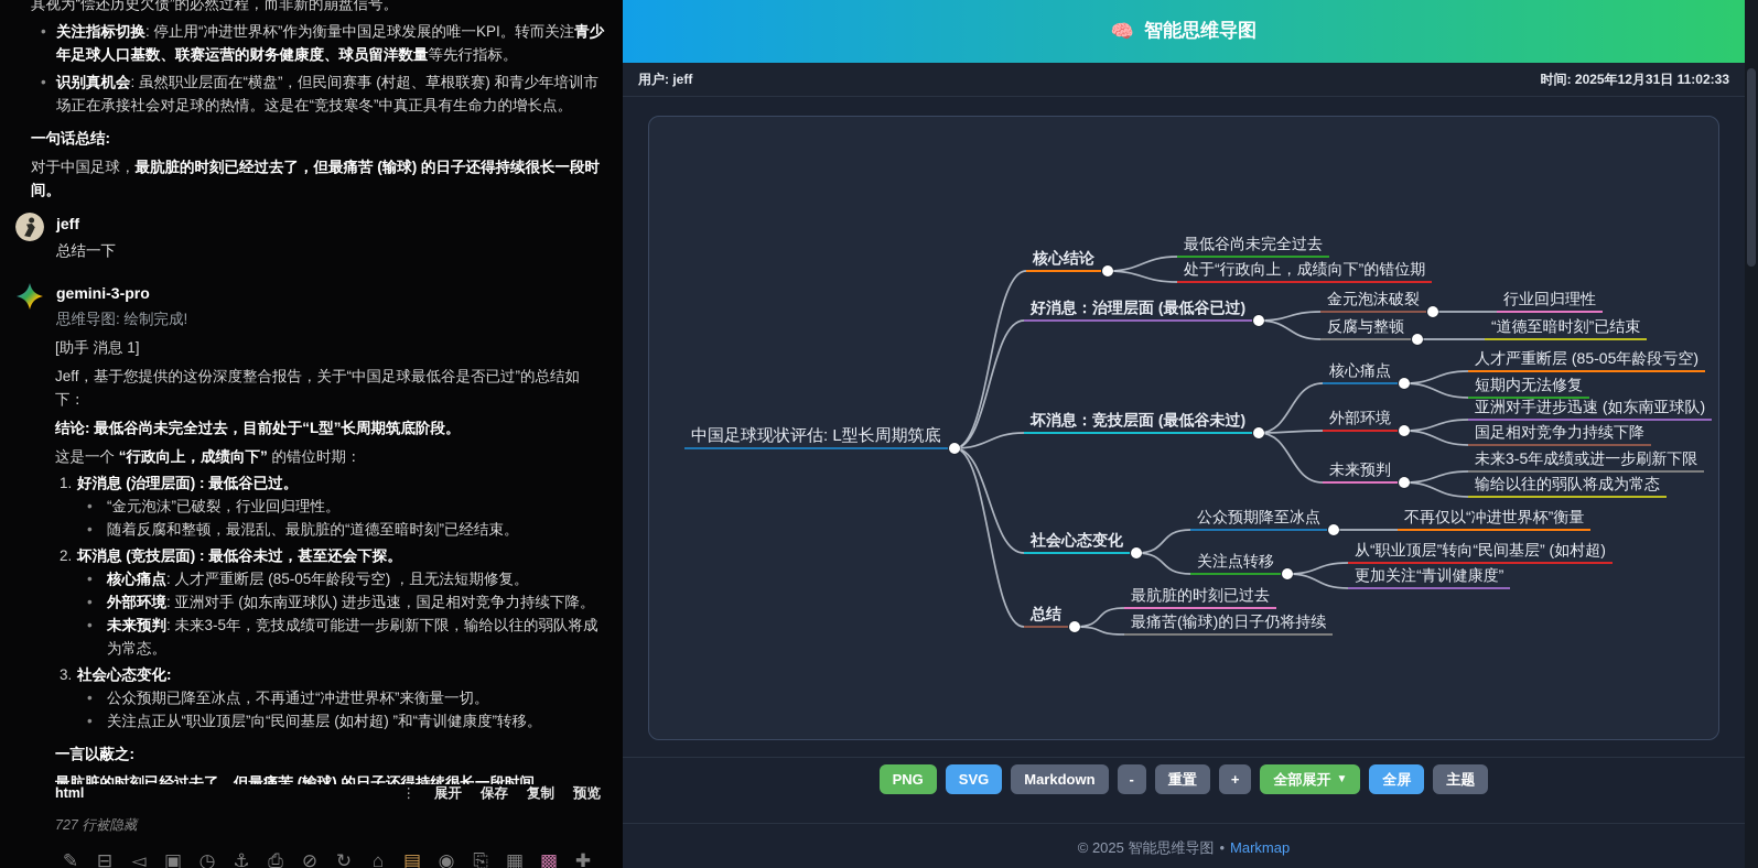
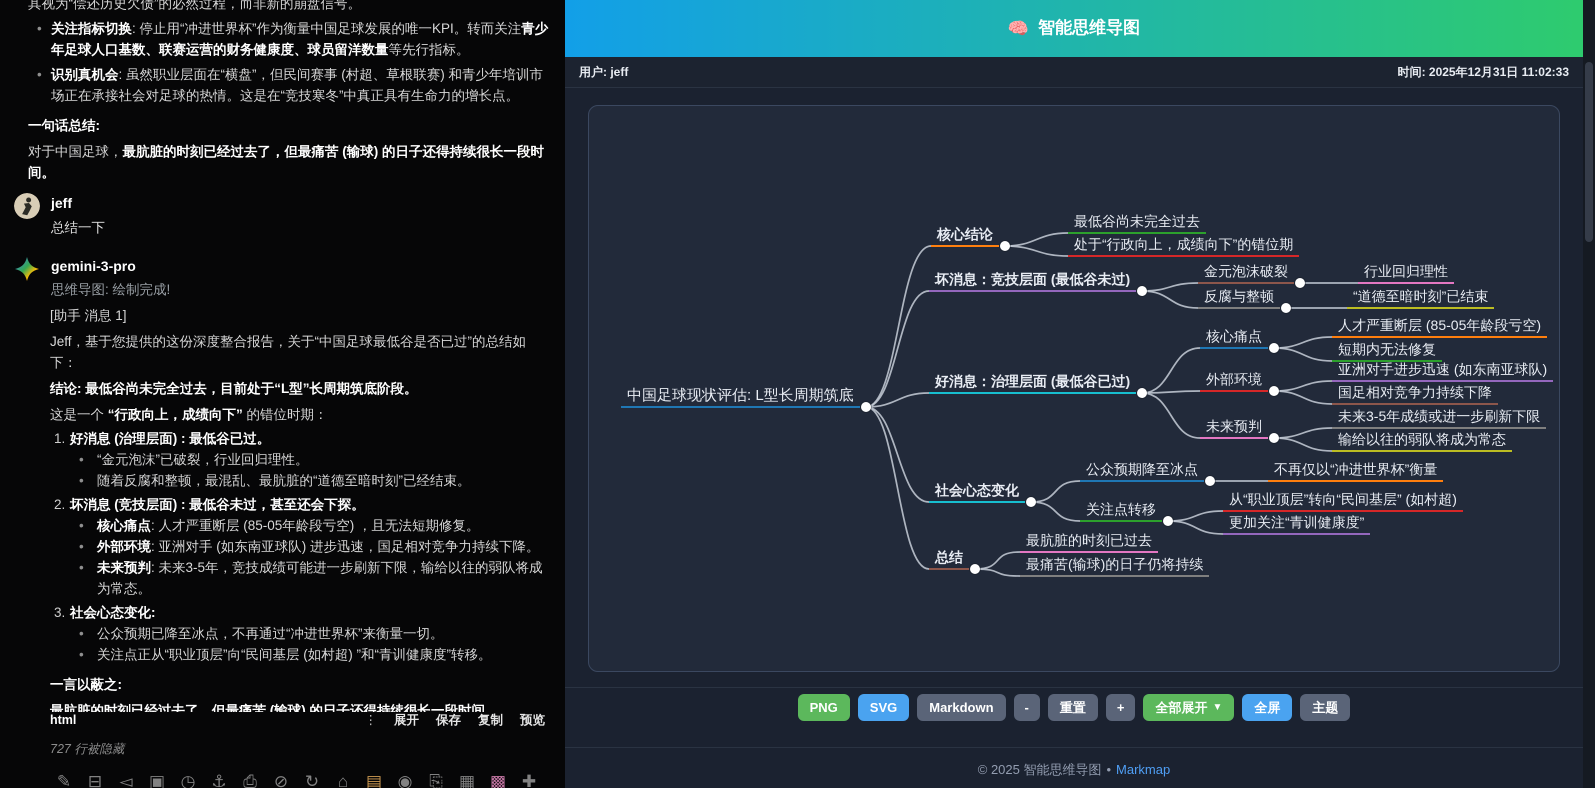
  其视为“偿还历史欠债”的必然过程，而非新的崩盘信号。
  •
  关注指标切换: 停止用“冲进世界杯”作为衡量中国足球发展的唯一KPI。转而关注青少年足球人口基数、联赛运营的财务健康度、球员留洋数量等先行指标。
  •
  识别真机会: 虽然职业层面在“横盘”，但民间赛事 (村超、草根联赛) 和青少年培训市场正在承接社会对足球的热情。这是在“竞技寒冬”中真正具有生命力的增长点。
  一句话总结:
  对于中国足球，最肮脏的时刻已经过去了，但最痛苦 (输球) 的日子还得持续很长一段时间。
  jeff
  总结一下
  gemini-3-pro
  思维导图: 绘制完成!
  [助手 消息 1]
  Jeff，基于您提供的这份深度整合报告，关于“中国足球最低谷是否已过”的总结如下：
  结论: 最低谷尚未完全过去，目前处于“L型”长周期筑底阶段。
  这是一个 “行政向上，成绩向下” 的错位时期：
  1.
  好消息 (治理层面) : 最低谷已过。
  •
  “金元泡沫”已破裂，行业回归理性。
  •
  随着反腐和整顿，最混乱、最肮脏的“道德至暗时刻”已经结束。
  2.
  坏消息 (竞技层面) : 最低谷未过，甚至还会下探。
  •
  核心痛点: 人才严重断层 (85-05年龄段亏空) ，且无法短期修复。
  •
  外部环境: 亚洲对手 (如东南亚球队) 进步迅速，国足相对竞争力持续下降。
  •
  未来预判: 未来3-5年，竞技成绩可能进一步刷新下限，输给以往的弱队将成为常态。
  3.
  社会心态变化:
  •
  公众预期已降至冰点，不再通过“冲进世界杯”来衡量一切。
  •
  关注点正从“职业顶层”向“民间基层 (如村超) ”和“青训健康度”转移。
  一言以蔽之:
  最肮脏的时刻已经过去了，但最痛苦 (输球) 的日子还得持续很长一段时间。
  html
  ⋮
  展开
  保存
  复制
  预览
  727 行被隐藏
  ✎
  ⊟
  ◅
  ▣
  ◷
  ⚓
  ⎙
  ⊘
  ↻
  ⌂
  ▤
  ◉
  ⎘
  ▦
  ▩
  ✚
  🧠
  智能思维导图
  用户: jeff
  时间: 2025年12月31日 11:02:33
  中国足球现状评估: L型长周期筑底
  核心结论
  最低谷尚未完全过去
  处于“行政向上，成绩向下”的错位期
- 好消息：治理层面 (最低谷已过)
+ 坏消息：竞技层面 (最低谷未过)
  金元泡沫破裂
  行业回归理性
  反腐与整顿
  “道德至暗时刻”已结束
- 坏消息：竞技层面 (最低谷未过)
+ 好消息：治理层面 (最低谷已过)
  核心痛点
  人才严重断层 (85-05年龄段亏空)
  短期内无法修复
  外部环境
  亚洲对手进步迅速 (如东南亚球队)
  国足相对竞争力持续下降
  未来预判
  未来3-5年成绩或进一步刷新下限
  输给以往的弱队将成为常态
  社会心态变化
  公众预期降至冰点
  不再仅以“冲进世界杯”衡量
  关注点转移
  从“职业顶层”转向“民间基层” (如村超)
  更加关注“青训健康度”
  总结
  最肮脏的时刻已过去
  最痛苦(输球)的日子仍将持续
  PNG
  SVG
  Markdown
  -
  重置
  +
  全部展开
  ▼
  全屏
  主题
  © 2025 智能思维导图 • Markmap
